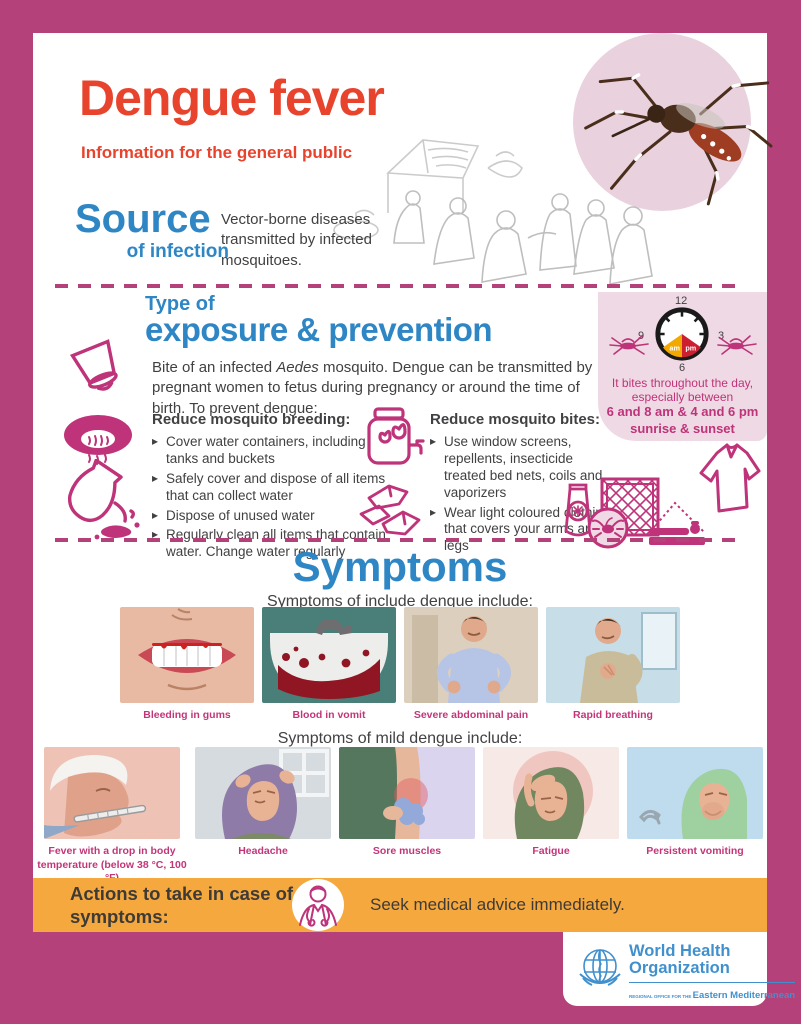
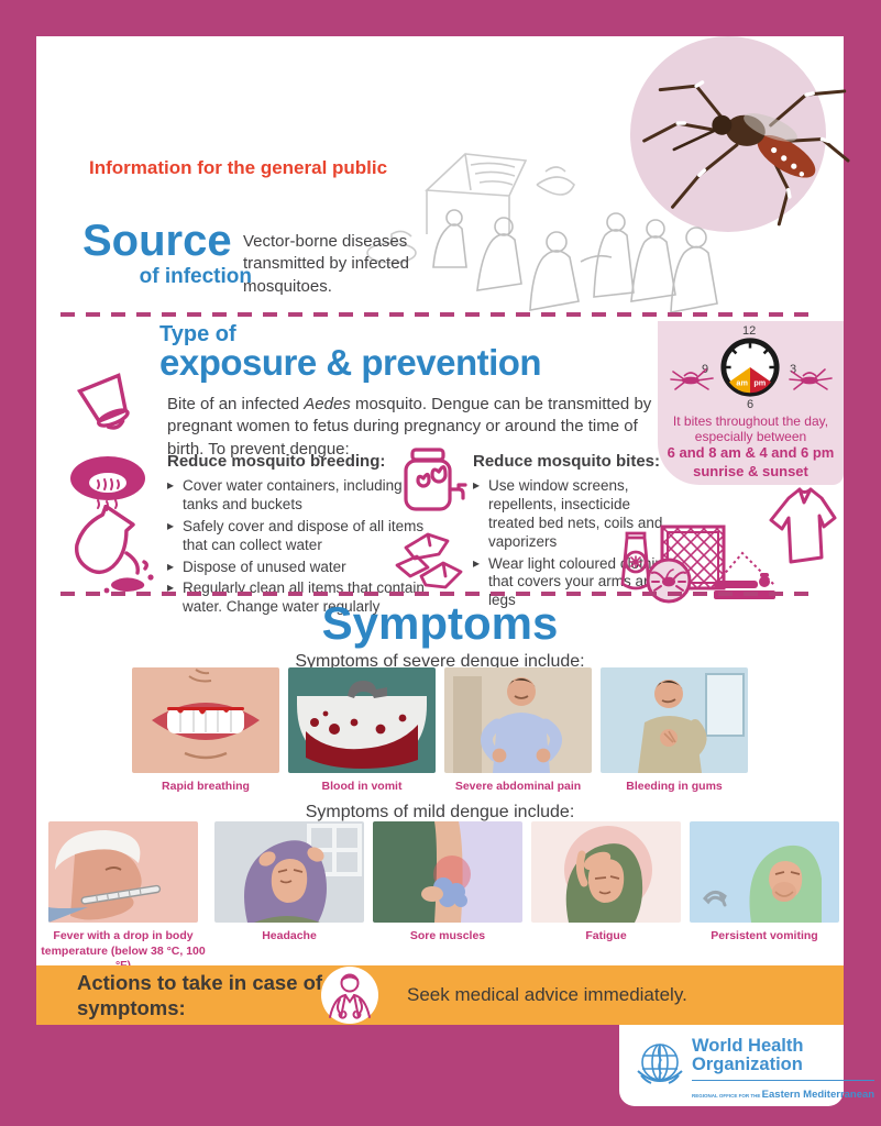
- Dengue fever
  Information for the general public
  Source
  of infection
  Vector-borne diseases transmitted by infected mosquitoes.
  Type of
  exposure & prevention
  Bite of an infected Aedes mosquito. Dengue can be transmitted by pregnant women to fetus during pregnancy or around the time of birth. To prevent dengue:
  Reduce mosquito breeding:
  Cover water containers, including tanks and buckets
  Safely cover and dispose of all items that can collect water
  Dispose of unused water
  Regularly clean all items that contain water. Change water regularly
  Reduce mosquito bites:
  Use window screens, repellents, insecticide treated bed nets, coils and vaporizers
  Wear light colouredlti that covers your arms a legs
  12
  3
  6
  am
  pm
  It bites throughout the day,
  especially between
  6 and 8 am & 4 and 6 pm
  sunrise & sunset
  Symptoms
- Symptoms of include dengue include:
+ Symptoms of severe dengue include:
- Bleeding in gums
+ Rapid breathing
  Blood in vomit
  Severe abdominal pain
- Rapid breathing
+ Bleeding in gums
  Symptoms of mild dengue include:
  Fever with a drop in body temperature (below 38 °C, 100
  Headache
  Sore muscles
  Fatigue
  Persistent vomiting
  Actions to take in case of symptoms:
  Seek medical advice immediately.
  World Health
  Organization
